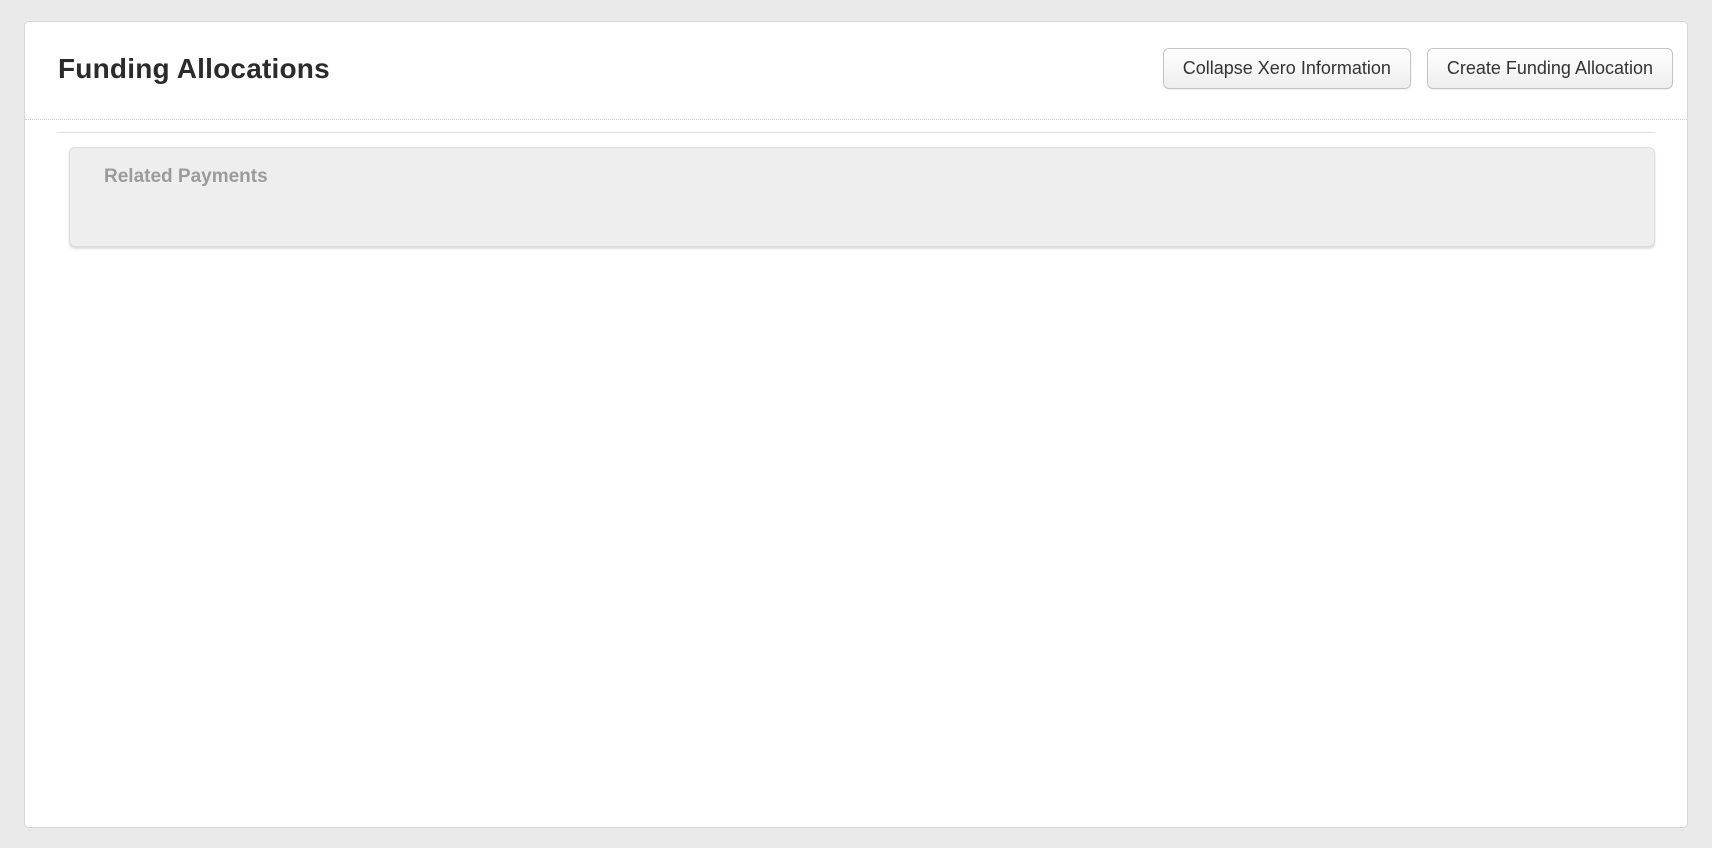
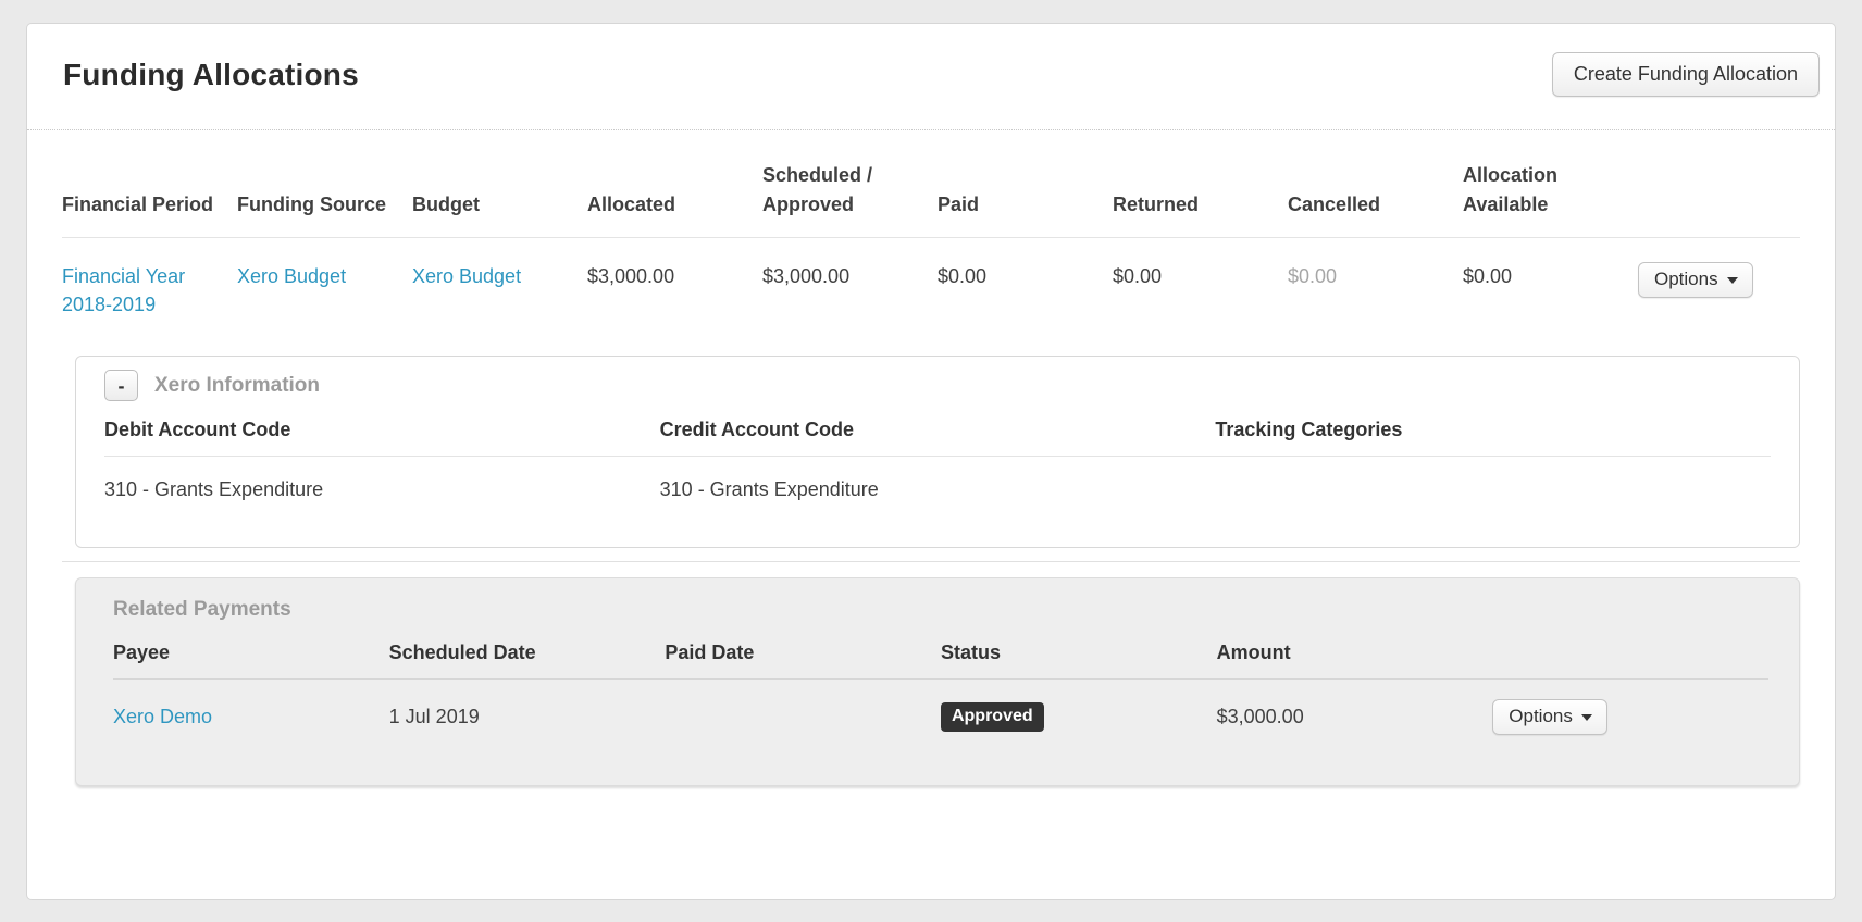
  Funding Allocations
- Collapse Xero Information
  Create Funding Allocation
+ Financial Period	Funding Source	Budget	Allocated	Scheduled / Approved	Paid	Returned	Cancelled	Allocation Available
+ Financial Year 2018-2019	Xero Budget	Xero Budget	$3,000.00	$3,000.00	$0.00	$0.00	$0.00	$0.00	Options
+ -
+ Xero Information
+ Debit Account Code	Credit Account Code	Tracking Categories
+ 310 - Grants Expenditure	310 - Grants Expenditure
  Related Payments
+ Payee	Scheduled Date	Paid Date	Status	Amount
+ Xero Demo	1 Jul 2019		Approved	$3,000.00	Options
